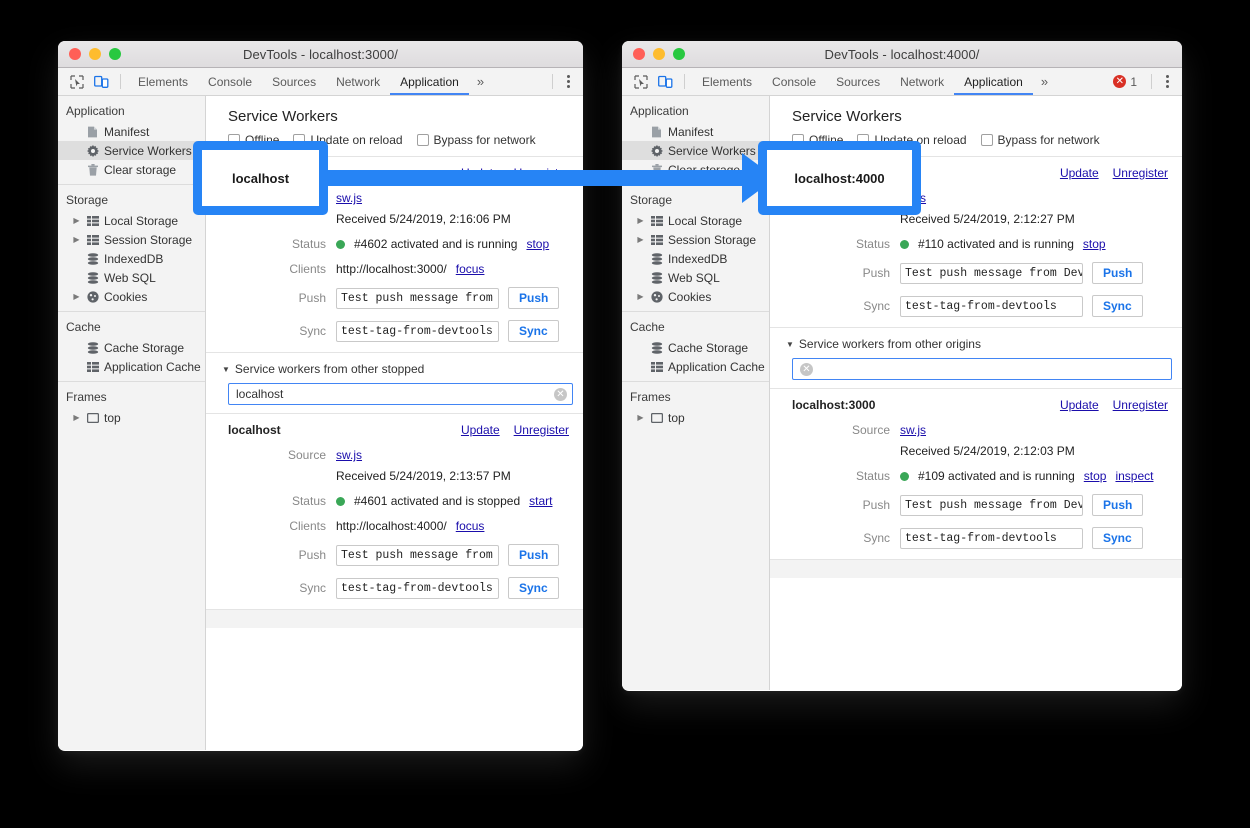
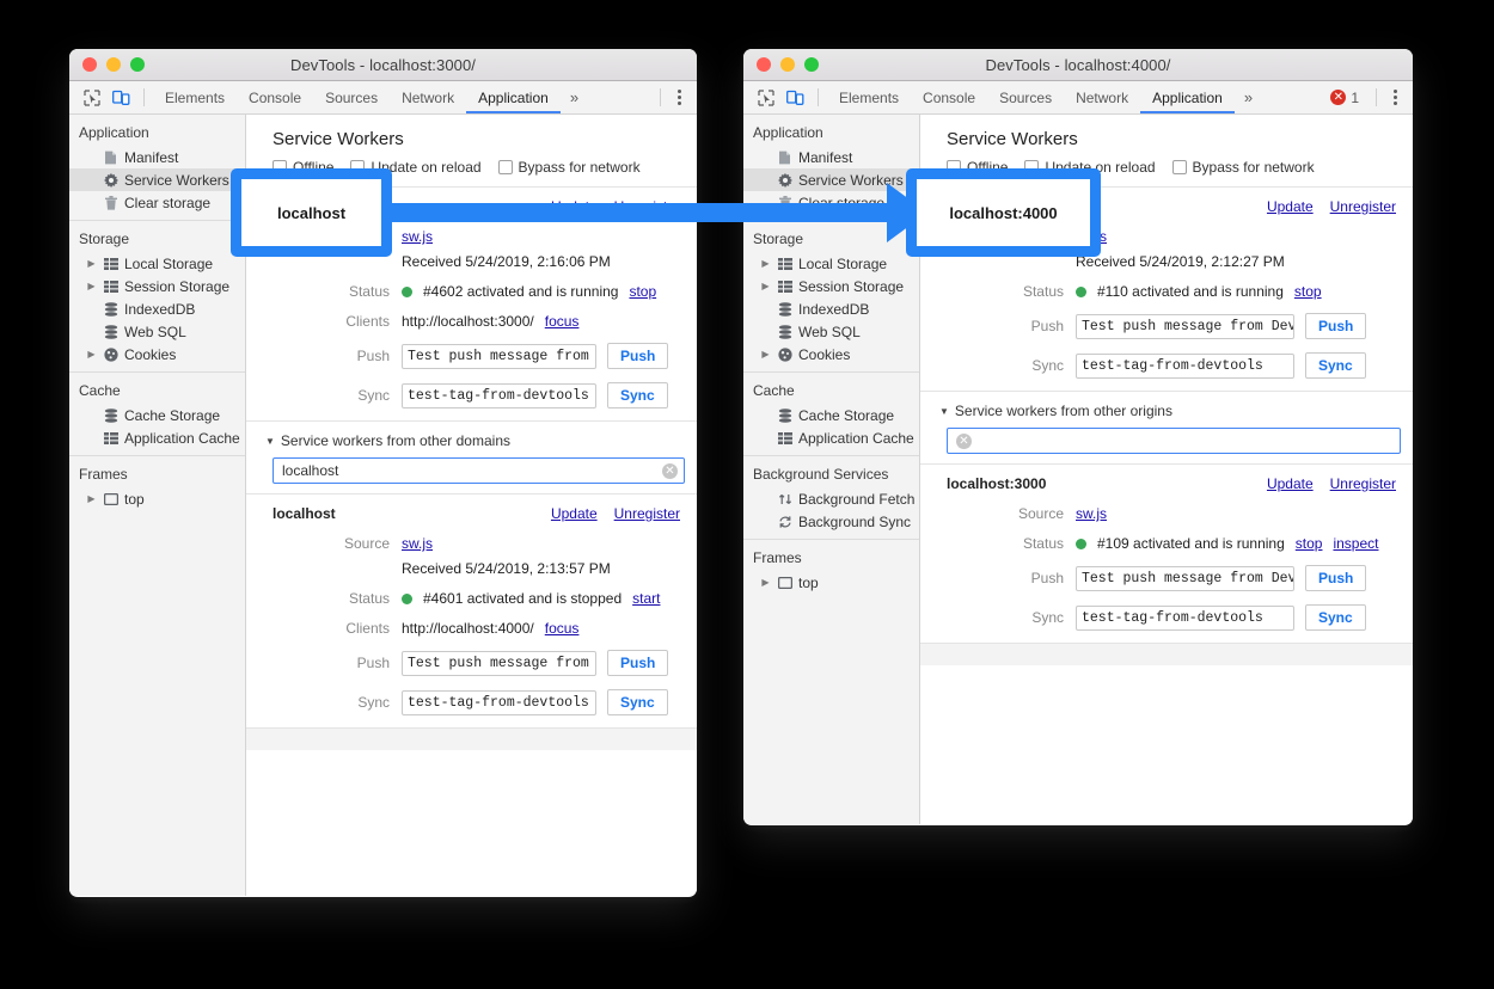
  DevTools - localhost:3000/
  Elements
  Console
  Sources
  Network
  Application
  »
  Application
  Manifest
  Service Workers
  Clear storage
  Storage
  ▶
  Local Storage
  ▶
  Session Storage
  IndexedDB
  Web SQL
  ▶
  Cookies
  Cache
  Cache Storage
  Application Cache
  Frames
  ▶
  top
  Service Workers
  Offline
  Update on reload
  Bypass for network
  sw.js
  Received 5/24/2019, 2:16:06 PM
  Status
  #4602 activated and is running
  stop
  Clients
  http://localhost:3000/
  focus
  Push
  Test push message from
  Push
  Sync
  test-tag-from-devtools
  Sync
  ▼
- Service workers from other stopped
+ Service workers from other domains
  localhost
  ✕
  localhost
  Update
  Unregister
  Source
  sw.js
  Received 5/24/2019, 2:13:57 PM
  Status
  #4601 activated and is stopped
  start
  Clients
  http://localhost:4000/
  focus
  Push
  Test push message from
  Push
  Sync
  test-tag-from-devtools
  Sync
  DevTools - localhost:4000/
  Elements
  Console
  Sources
  Network
  Application
  »
  ✕
  1
  Application
  Manifest
  Service Workers
  ▶
  Storage
  ▶
  Local Storage
  ▶
  Session Storage
  IndexedDB
  Web SQL
  ▶
  Cookies
  Cache
  Cache Storage
  Application Cache
+ Background Services
+ Background Fetch
+ Background Sync
  Frames
  ▶
  top
  Service Workers
  Offline
  Update on reload
  Bypass for network
  Update
  Unregister
  Received 5/24/2019, 2:12:27 PM
  Status
  #110 activated and is running
  stop
  Push
  Test push message from Dev
  Push
  Sync
  test-tag-from-devtools
  Sync
  ▼
  Service workers from other origins
  ✕
  localhost:3000
  Update
  Unregister
  Source
  sw.js
- Received 5/24/2019, 2:12:03 PM
  Status
  #109 activated and is running
  stop
  inspect
  Push
  Test push message from Dev
  Push
  Sync
  test-tag-from-devtools
  Sync
  localhost
  localhost:4000
